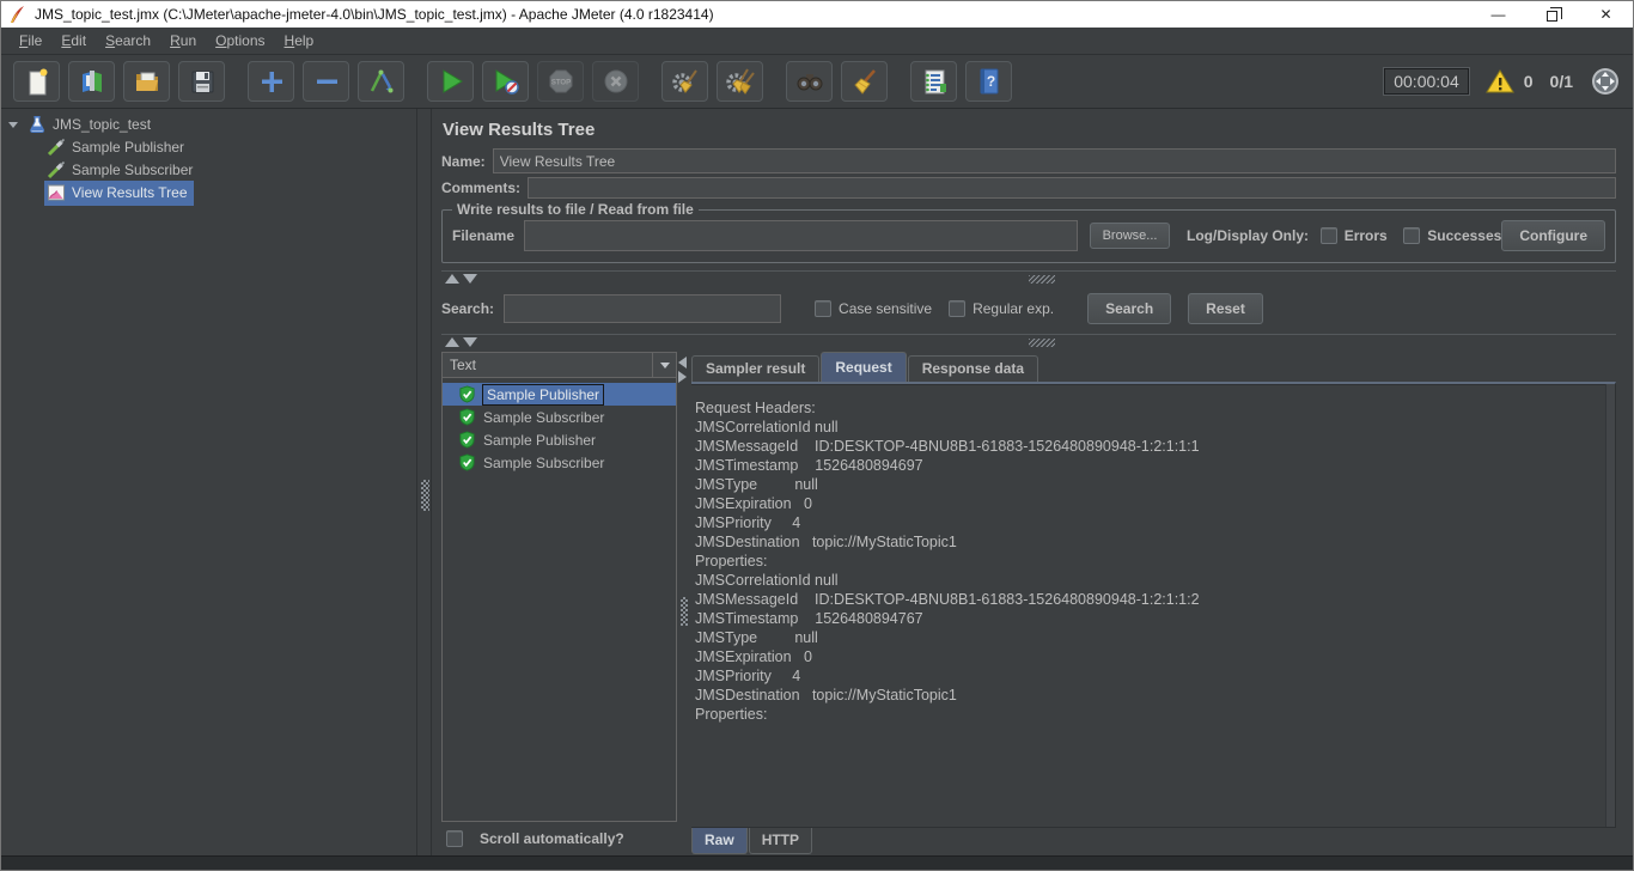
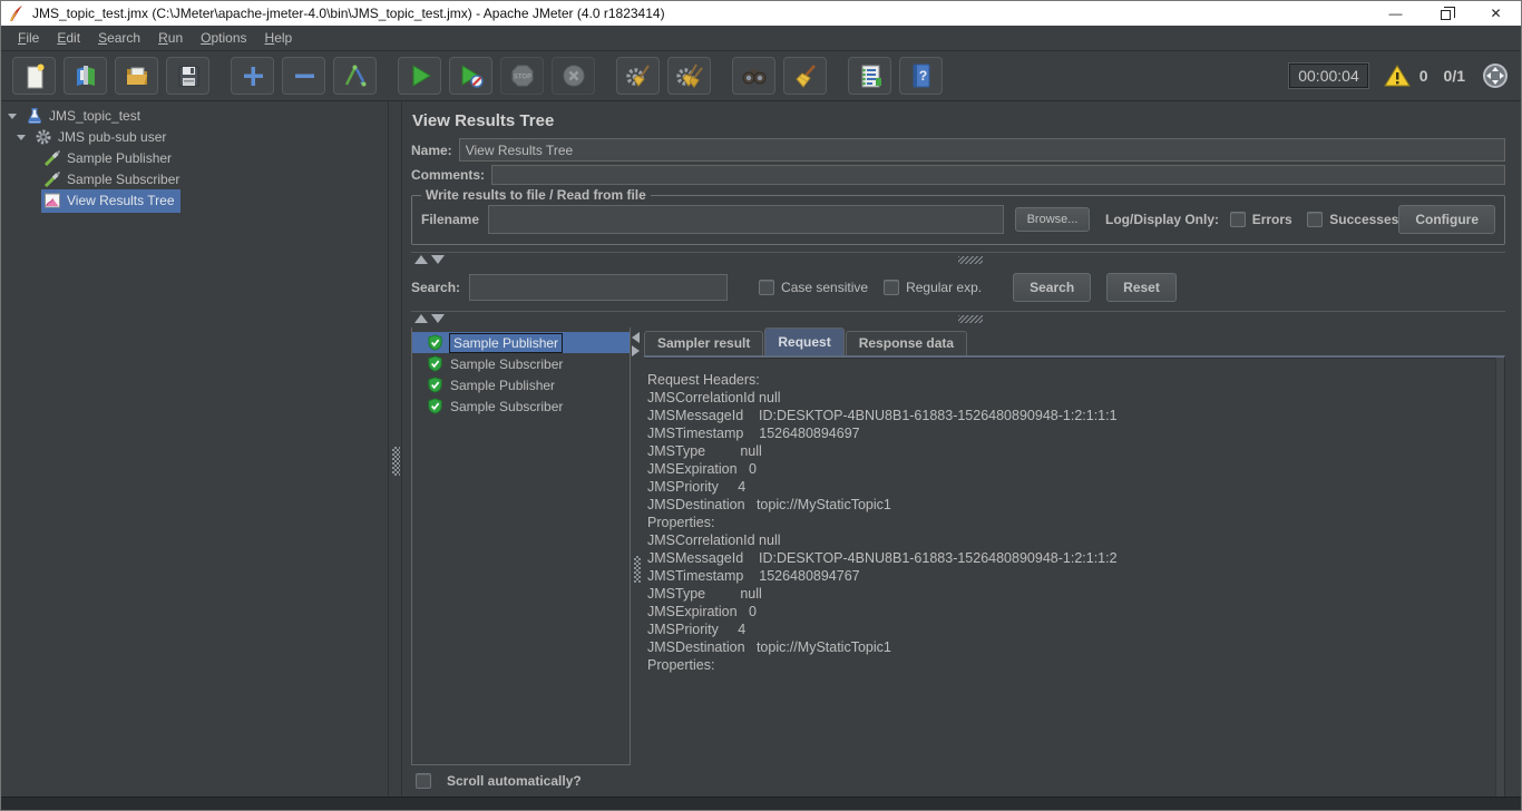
  JMS_topic_test.jmx (C:\JMeter\apache-jmeter-4.0\bin\JMS_topic_test.jmx) - Apache JMeter (4.0 r1823414)
  —
  ✕
  File
  Edit
  Search
  Run
  Options
  Help
  ?
  00:00:04
  0
  0/1
  JMS_topic_test
+ JMS pub-sub user
  Sample Publisher
  Sample Subscriber
  View Results Tree
  View Results Tree
  Name:
  View Results Tree
  Comments:
  Write results to file / Read from file
  Filename
  Browse...
  Log/Display Only:
  Errors
  Successes
  Configure
  Search:
  Case sensitive
  Regular exp.
  Search
  Reset
- Text
  Sample Publisher
  Sample Subscriber
  Sample Publisher
  Sample Subscriber
  Scroll automatically?
  Sampler result
  Request
  Response data
  Request Headers:
  JMSCorrelationId null
  JMSMessageId ID:DESKTOP-4BNU8B1-61883-1526480890948-1:2:1:1:1
  JMSTimestamp 1526480894697
  JMSType null
  JMSExpiration 0
  JMSPriority 4
  JMSDestination topic://MyStaticTopic1
  Properties:
  JMSCorrelationId null
  JMSMessageId ID:DESKTOP-4BNU8B1-61883-1526480890948-1:2:1:1:2
  JMSTimestamp 1526480894767
  JMSType null
  JMSExpiration 0
  JMSPriority 4
  JMSDestination topic://MyStaticTopic1
  Properties:
- Raw
- HTTP
